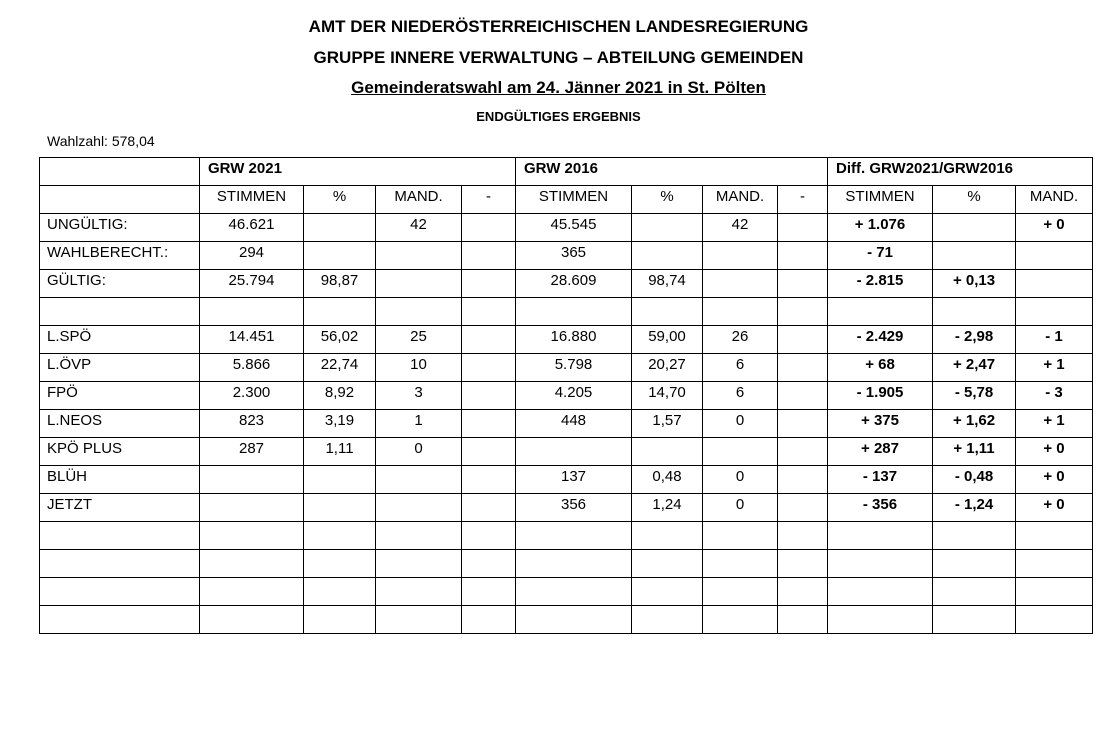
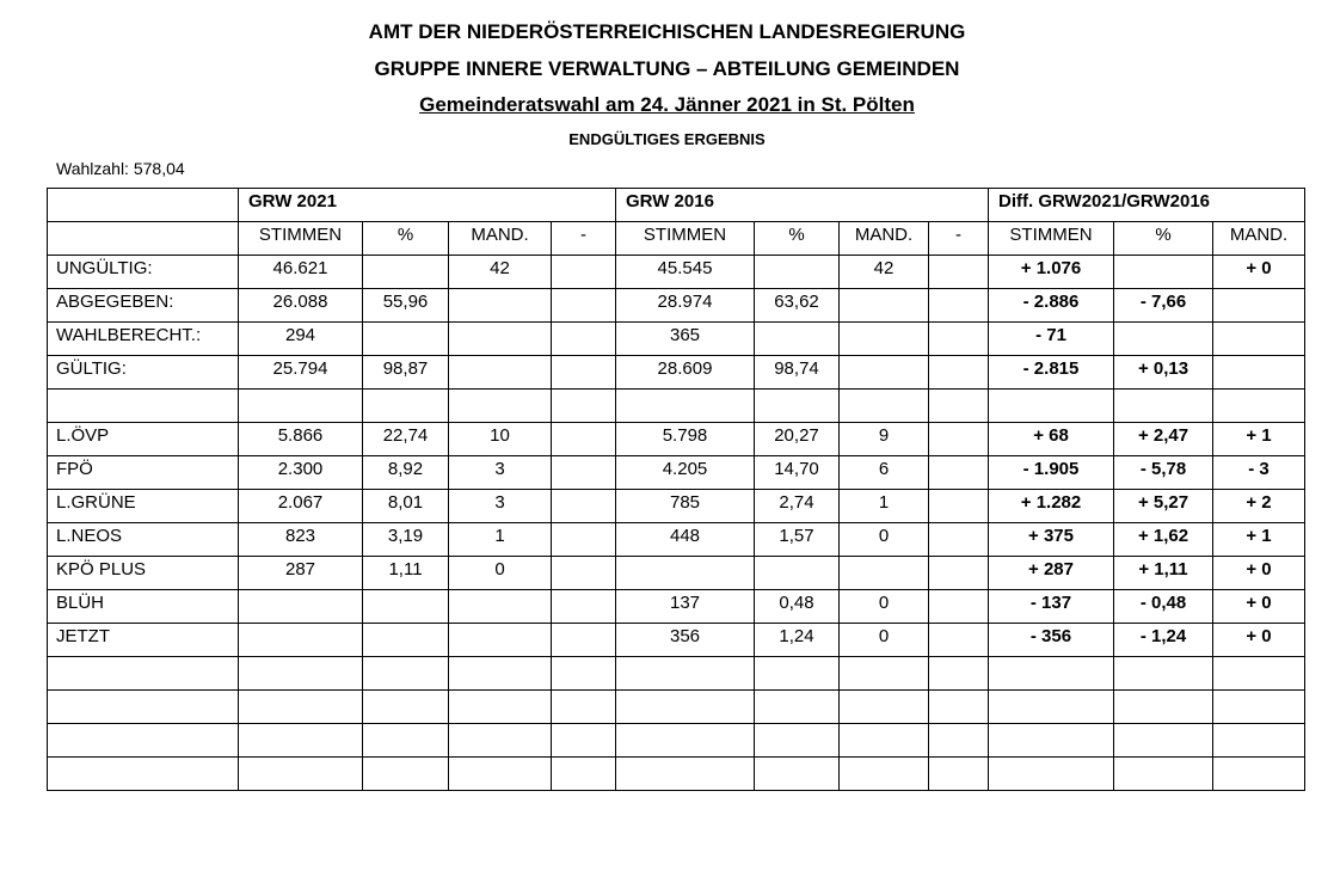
  AMT DER NIEDERÖSTERREICHISCHEN LANDESREGIERUNG
  GRUPPE INNERE VERWALTUNG – ABTEILUNG GEMEINDEN
  Gemeinderatswahl am 24. Jänner 2021 in St. Pölten
  ENDGÜLTIGES ERGEBNIS
  Wahlzahl: 578,04
  	GRW 2021	GRW 2016	Diff. GRW2021/GRW2016
  	STIMMEN	%	MAND.	-	STIMMEN	%	MAND.	-	STIMMEN	%	MAND.
  UNGÜLTIG:	46.621		42		45.545		42		+ 1.076		+ 0
+ ABGEGEBEN:	26.088	55,96			28.974	63,62			- 2.886	- 7,66
  WAHLBERECHT.:	294				365				- 71
  GÜLTIG:	25.794	98,87			28.609	98,74			- 2.815	+ 0,13
- L.SPÖ	14.451	56,02	25		16.880	59,00	26		- 2.429	- 2,98	- 1
- L.ÖVP	5.866	22,74	10		5.798	20,27	6		+ 68	+ 2,47	+ 1
+ L.ÖVP	5.866	22,74	10		5.798	20,27	9		+ 68	+ 2,47	+ 1
  FPÖ	2.300	8,92	3		4.205	14,70	6		- 1.905	- 5,78	- 3
+ L.GRÜNE	2.067	8,01	3		785	2,74	1		+ 1.282	+ 5,27	+ 2
  L.NEOS	823	3,19	1		448	1,57	0		+ 375	+ 1,62	+ 1
  KPÖ PLUS	287	1,11	0						+ 287	+ 1,11	+ 0
  BLÜH					137	0,48	0		- 137	- 0,48	+ 0
  JETZT					356	1,24	0		- 356	- 1,24	+ 0
